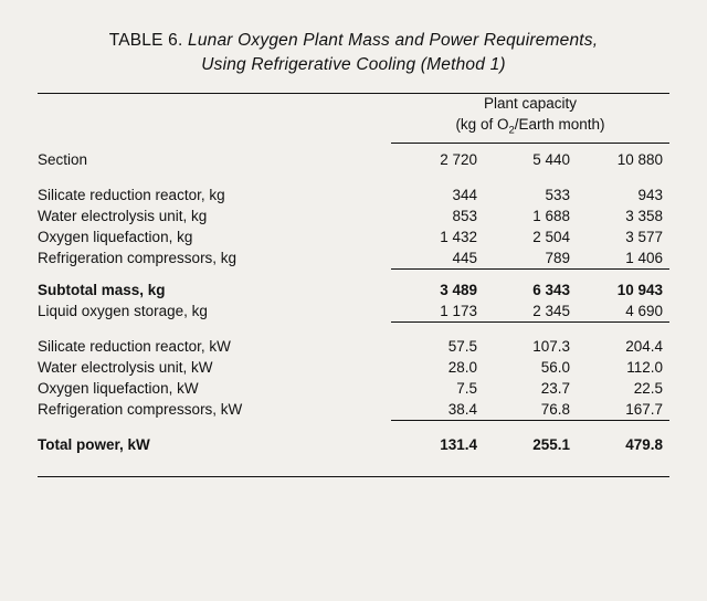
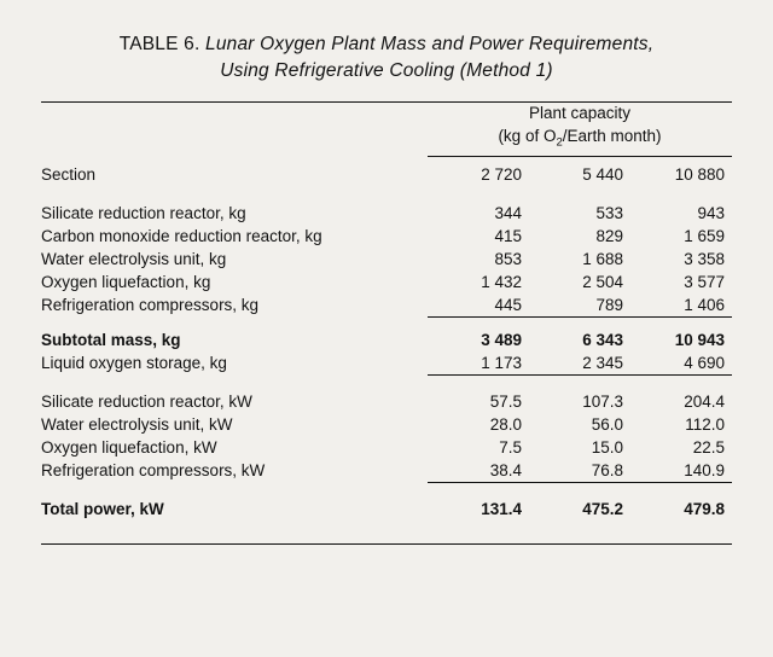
  TABLE 6. Lunar Oxygen Plant Mass and Power Requirements,
  Using Refrigerative Cooling (Method 1)
  	Plant capacity
  	(kg of O2/Earth month)
  Section	2 720	5 440	10 880
  Silicate reduction reactor, kg	344	533	943
+ Carbon monoxide reduction reactor, kg	415	829	1 659
  Water electrolysis unit, kg	853	1 688	3 358
  Oxygen liquefaction, kg	1 432	2 504	3 577
  Refrigeration compressors, kg	445	789	1 406
  Subtotal mass, kg	3 489	6 343	10 943
  Liquid oxygen storage, kg	1 173	2 345	4 690
  Silicate reduction reactor, kW	57.5	107.3	204.4
  Water electrolysis unit, kW	28.0	56.0	112.0
- Oxygen liquefaction, kW	7.5	23.7	22.5
+ Oxygen liquefaction, kW	7.5	15.0	22.5
- Refrigeration compressors, kW	38.4	76.8	167.7
+ Refrigeration compressors, kW	38.4	76.8	140.9
- Total power, kW	131.4	255.1	479.8
+ Total power, kW	131.4	475.2	479.8
